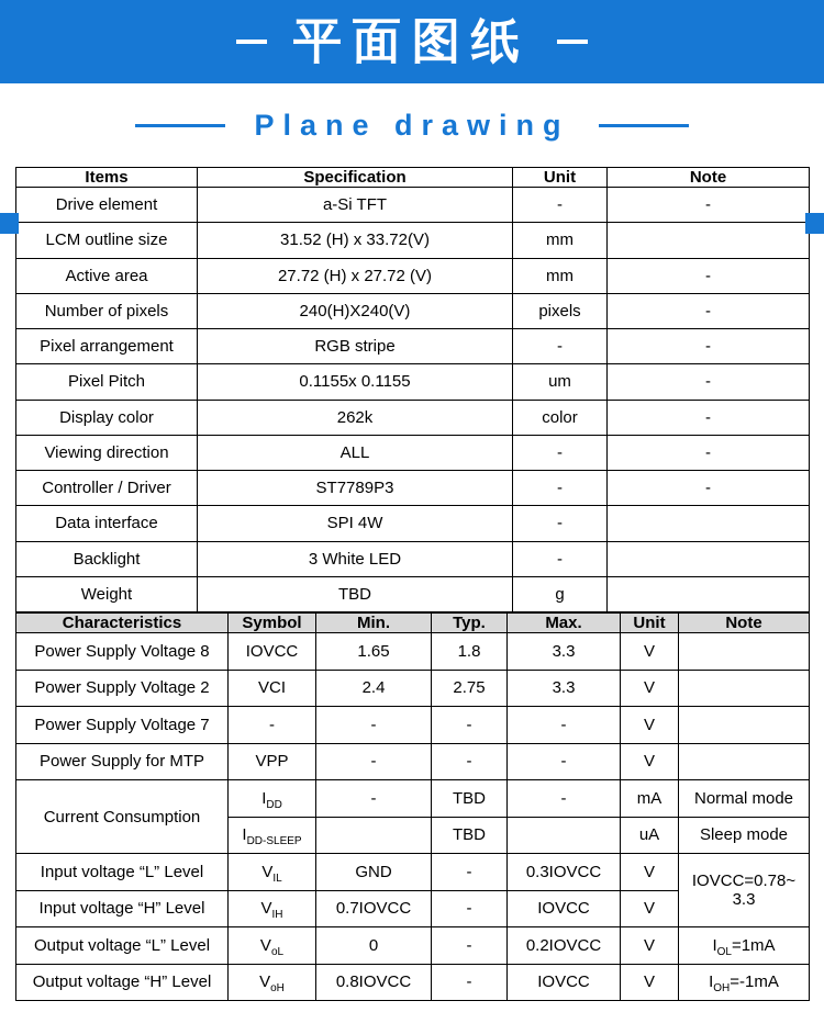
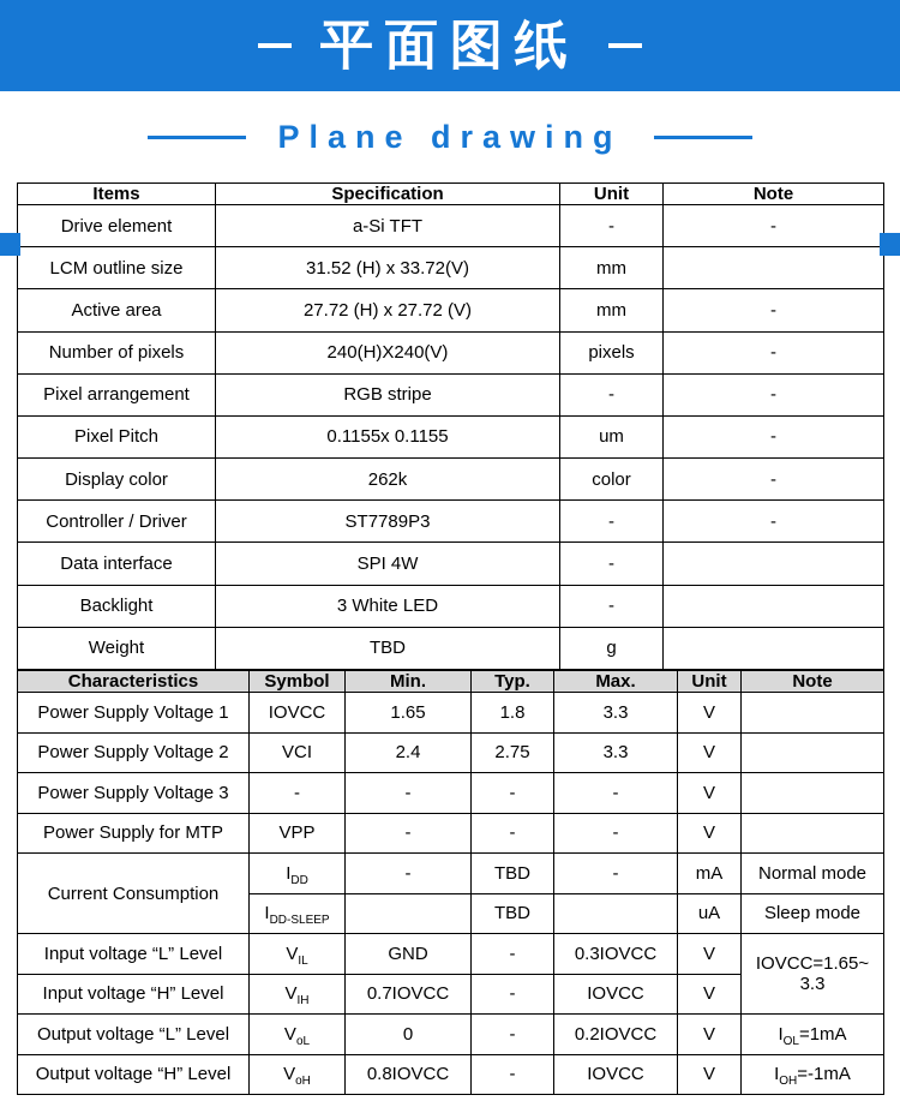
  平面图纸
  Plane drawing
  Items	Specification	Unit	Note
  Drive element	a-Si TFT	-	-
  LCM outline size	31.52 (H) x 33.72(V)	mm
  Active area	27.72 (H) x 27.72 (V)	mm	-
  Number of pixels	240(H)X240(V)	pixels	-
  Pixel arrangement	RGB stripe	-	-
  Pixel Pitch	0.1155x 0.1155	um	-
  Display color	262k	color	-
- Viewing direction	ALL	-	-
  Controller / Driver	ST7789P3	-	-
  Data interface	SPI 4W	-
  Backlight	3 White LED	-
  Weight	TBD	g
  Characteristics	Symbol	Min.	Typ.	Max.	Unit	Note
- Power Supply Voltage 8	IOVCC	1.65	1.8	3.3	V
+ Power Supply Voltage 1	IOVCC	1.65	1.8	3.3	V
  Power Supply Voltage 2	VCI	2.4	2.75	3.3	V
- Power Supply Voltage 7	-	-	-	-	V
+ Power Supply Voltage 3	-	-	-	-	V
  Power Supply for MTP	VPP	-	-	-	V
  Current Consumption	IDD	-	TBD	-	mA	Normal mode
  IDD-SLEEP		TBD		uA	Sleep mode
- Input voltage “L” Level	VIL	GND	-	0.3IOVCC	V	IOVCC=0.78~ 3.3
+ Input voltage “L” Level	VIL	GND	-	0.3IOVCC	V	IOVCC=1.65~ 3.3
  Input voltage “H” Level	VIH	0.7IOVCC	-	IOVCC	V
  Output voltage “L” Level	VoL	0	-	0.2IOVCC	V	IOL=1mA
  Output voltage “H” Level	VoH	0.8IOVCC	-	IOVCC	V	IOH=-1mA
